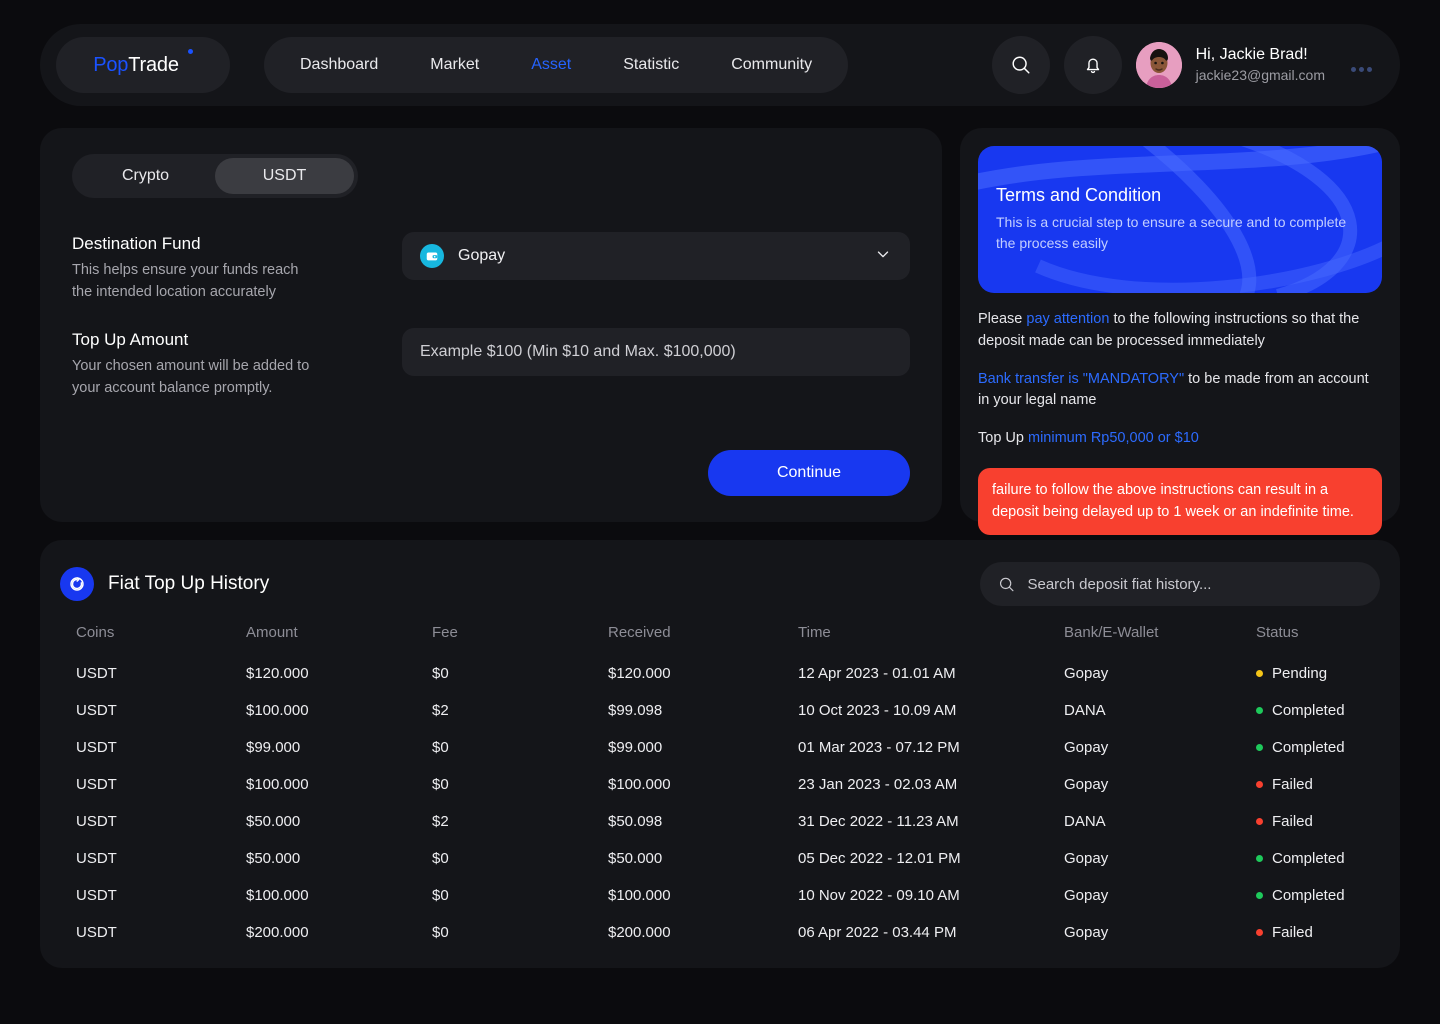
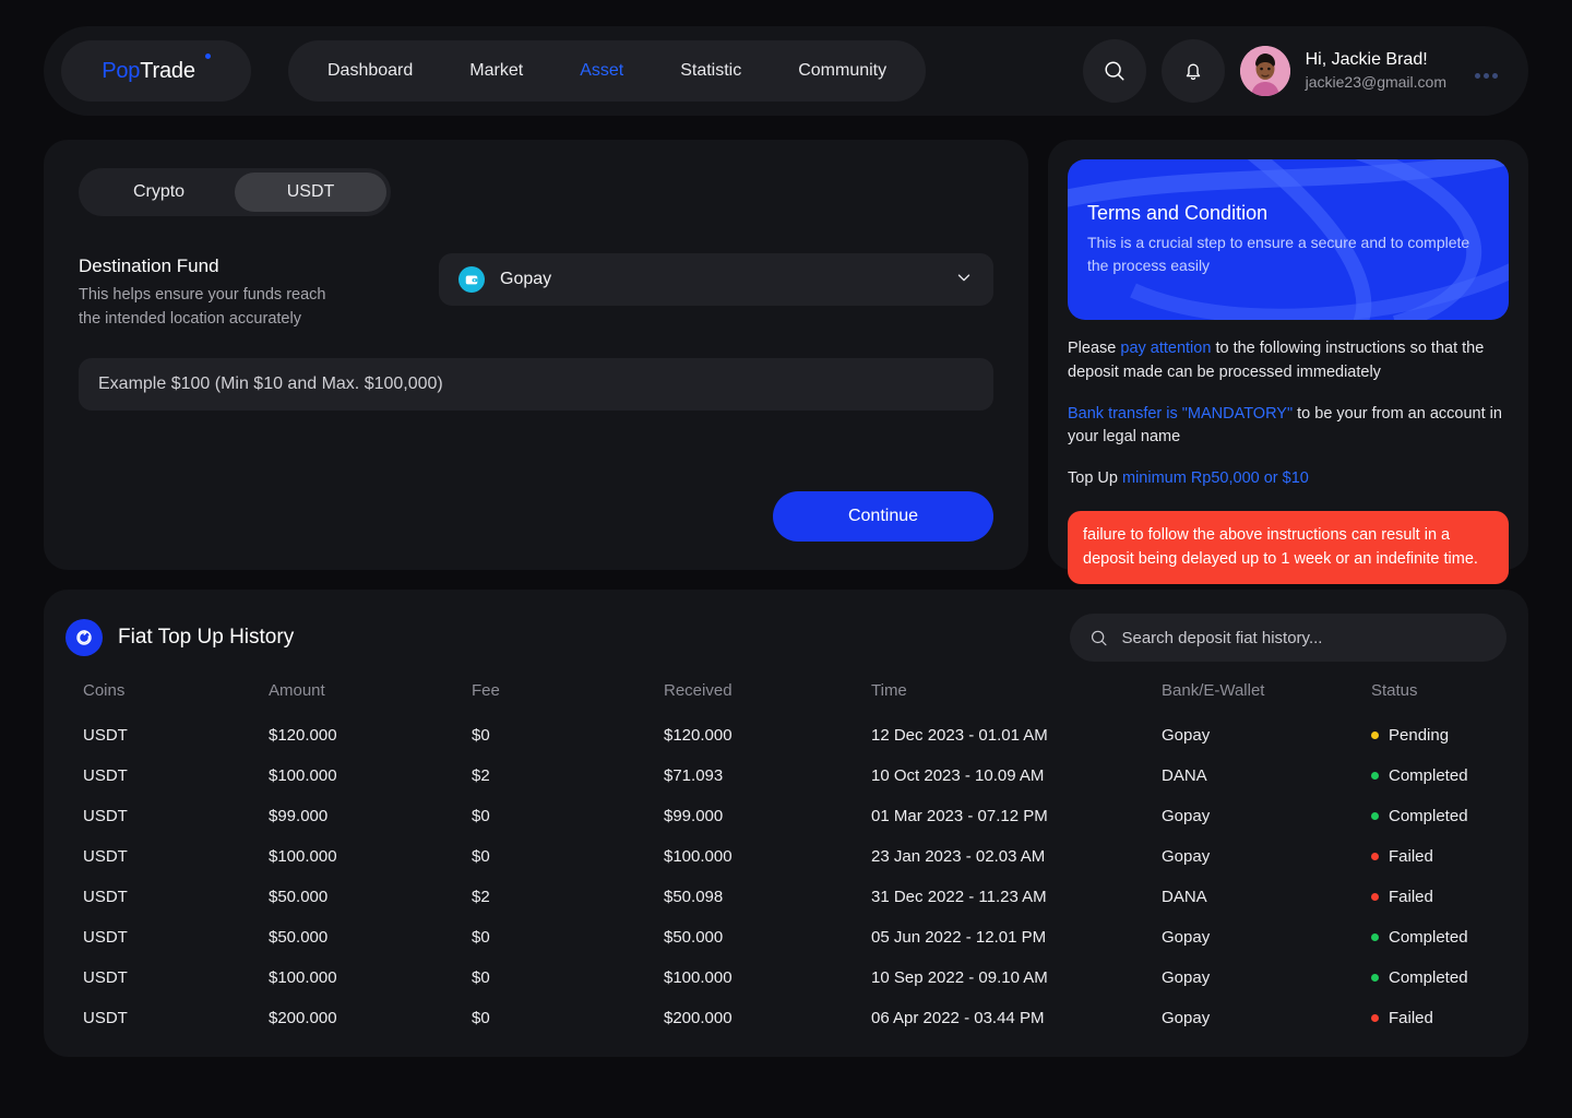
  PopTrade
  Dashboard
  Market
  Asset
  Statistic
  Community
  Hi, Jackie Brad!
  jackie23@gmail.com
  Crypto
  USDT
  Destination Fund
  This helps ensure your funds reach the intended location accurately
  Gopay
- Top Up Amount
- Your chosen amount will be added to your account balance promptly.
  Example $100 (Min $10 and Max. $100,000)
  Continue
  Terms and Condition
  This is a crucial step to ensure a secure and to complete the process easily
  Please pay attention to the following instructions so that the deposit made can be processed immediately
- Bank transfer is "MANDATORY" to be made from an account in your legal name
+ Bank transfer is "MANDATORY" to be your from an account in your legal name
  Top Up minimum Rp50,000 or $10
  failure to follow the above instructions can result in a deposit being delayed up to 1 week or an indefinite time.
  Fiat Top Up History
  Search deposit fiat history...
  Coins	Amount	Fee	Received	Time	Bank/E-Wallet	Status
- USDT	$120.000	$0	$120.000	12 Apr 2023 - 01.01 AM	Gopay	Pending
+ USDT	$120.000	$0	$120.000	12 Dec 2023 - 01.01 AM	Gopay	Pending
- USDT	$100.000	$2	$99.098	10 Oct 2023 - 10.09 AM	DANA	Completed
+ USDT	$100.000	$2	$71.093	10 Oct 2023 - 10.09 AM	DANA	Completed
  USDT	$99.000	$0	$99.000	01 Mar 2023 - 07.12 PM	Gopay	Completed
  USDT	$100.000	$0	$100.000	23 Jan 2023 - 02.03 AM	Gopay	Failed
  USDT	$50.000	$2	$50.098	31 Dec 2022 - 11.23 AM	DANA	Failed
- USDT	$50.000	$0	$50.000	05 Dec 2022 - 12.01 PM	Gopay	Completed
+ USDT	$50.000	$0	$50.000	05 Jun 2022 - 12.01 PM	Gopay	Completed
- USDT	$100.000	$0	$100.000	10 Nov 2022 - 09.10 AM	Gopay	Completed
+ USDT	$100.000	$0	$100.000	10 Sep 2022 - 09.10 AM	Gopay	Completed
  USDT	$200.000	$0	$200.000	06 Apr 2022 - 03.44 PM	Gopay	Failed
